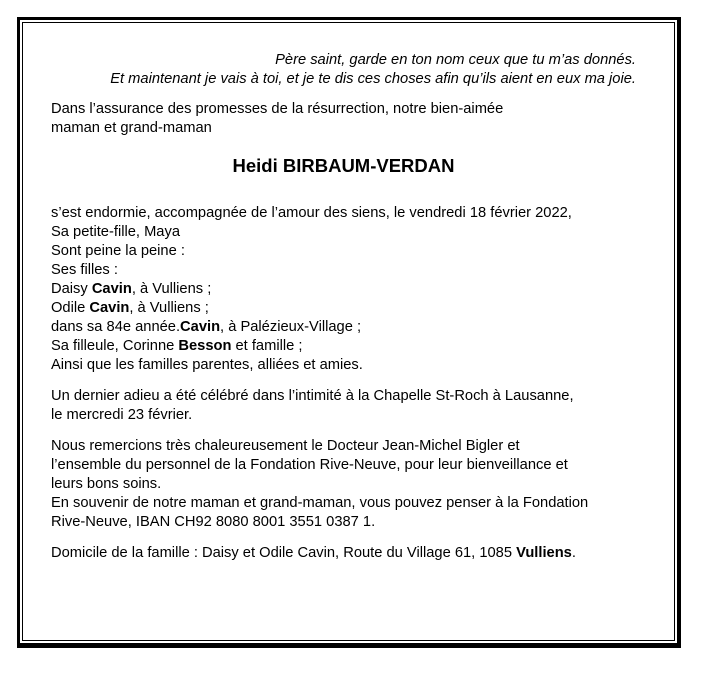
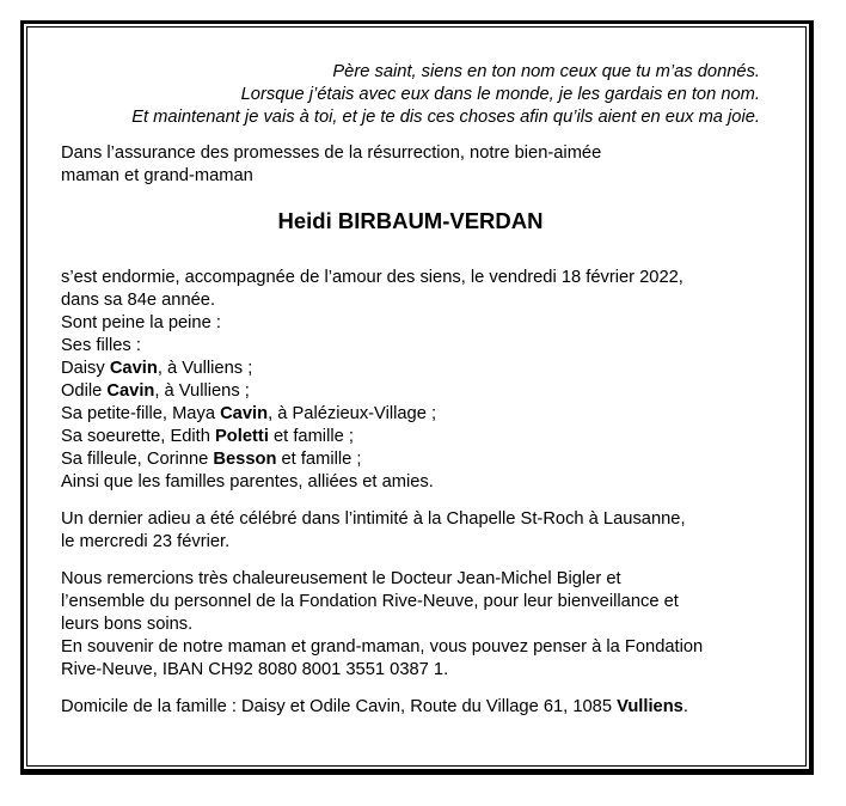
- Père saint, garde en ton nom ceux que tu m’as donnés.
+ Père saint, siens en ton nom ceux que tu m’as donnés.
+ Lorsque j’étais avec eux dans le monde, je les gardais en ton nom.
  Et maintenant je vais à toi, et je te dis ces choses afin qu’ils aient en eux ma joie.
  Dans l’assurance des promesses de la résurrection, notre bien-aimée
  maman et grand-maman
  Heidi BIRBAUM-VERDAN
  s’est endormie, accompagnée de l’amour des siens, le vendredi 18 février 2022,
- Sa petite-fille, Maya
+ dans sa 84e année.
  Sont peine la peine :
  Ses filles :
  Daisy Cavin, à Vulliens ;
  Odile Cavin, à Vulliens ;
- dans sa 84e année.Cavin, à Palézieux-Village ;
+ Sa petite-fille, Maya Cavin, à Palézieux-Village ;
+ Sa soeurette, Edith Poletti et famille ;
  Sa filleule, Corinne Besson et famille ;
  Ainsi que les familles parentes, alliées et amies.
  Un dernier adieu a été célébré dans l’intimité à la Chapelle St-Roch à Lausanne,
  le mercredi 23 février.
  Nous remercions très chaleureusement le Docteur Jean-Michel Bigler et
  l’ensemble du personnel de la Fondation Rive-Neuve, pour leur bienveillance et
  leurs bons soins.
  En souvenir de notre maman et grand-maman, vous pouvez penser à la Fondation
  Rive-Neuve, IBAN CH92 8080 8001 3551 0387 1.
  Domicile de la famille : Daisy et Odile Cavin, Route du Village 61, 1085 Vulliens.
